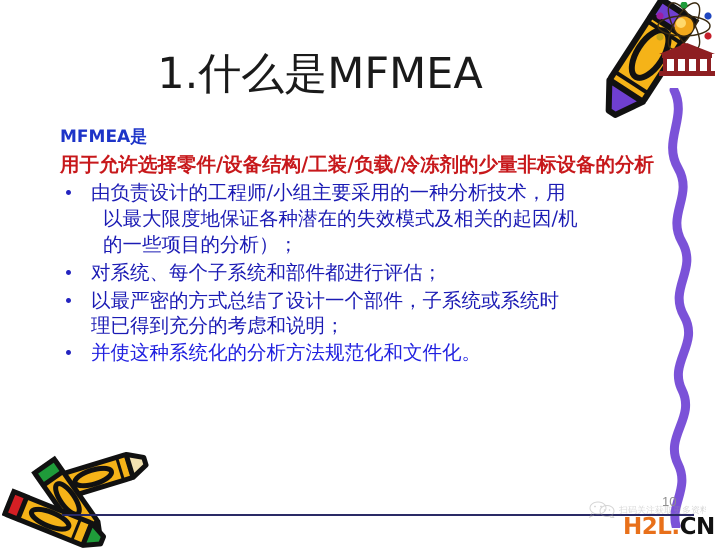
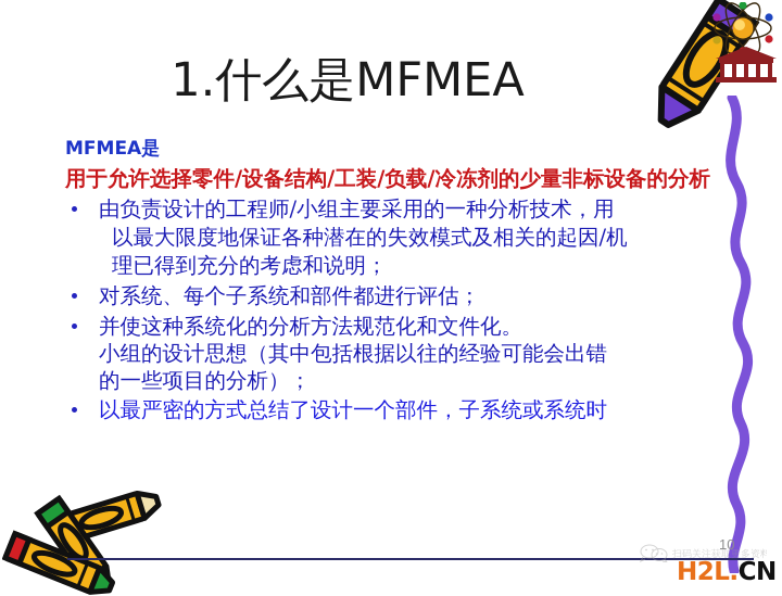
  1.什么是MFMEA
  MFMEA是
  用于允许选择零件/设备结构/工装/负载/冷冻剂的少量非标设备的分析
  由负责设计的工程师/小组主要采用的一种分析技术，用
  以最大限度地保证各种潜在的失效模式及相关的起因/机
- 的一些项目的分析）；
+ 理已得到充分的考虑和说明；
  对系统、每个子系统和部件都进行评估；
- 以最严密的方式总结了设计一个部件，子系统或系统时
+ 并使这种系统化的分析方法规范化和文件化。
+ 小组的设计思想（其中包括根据以往的经验可能会出错
- 理已得到充分的考虑和说明；
+ 的一些项目的分析）；
- 并使这种系统化的分析方法规范化和文件化。
+ 以最严密的方式总结了设计一个部件，子系统或系统时
  10
  扫码关注获取更多资料
  H2L.CN
